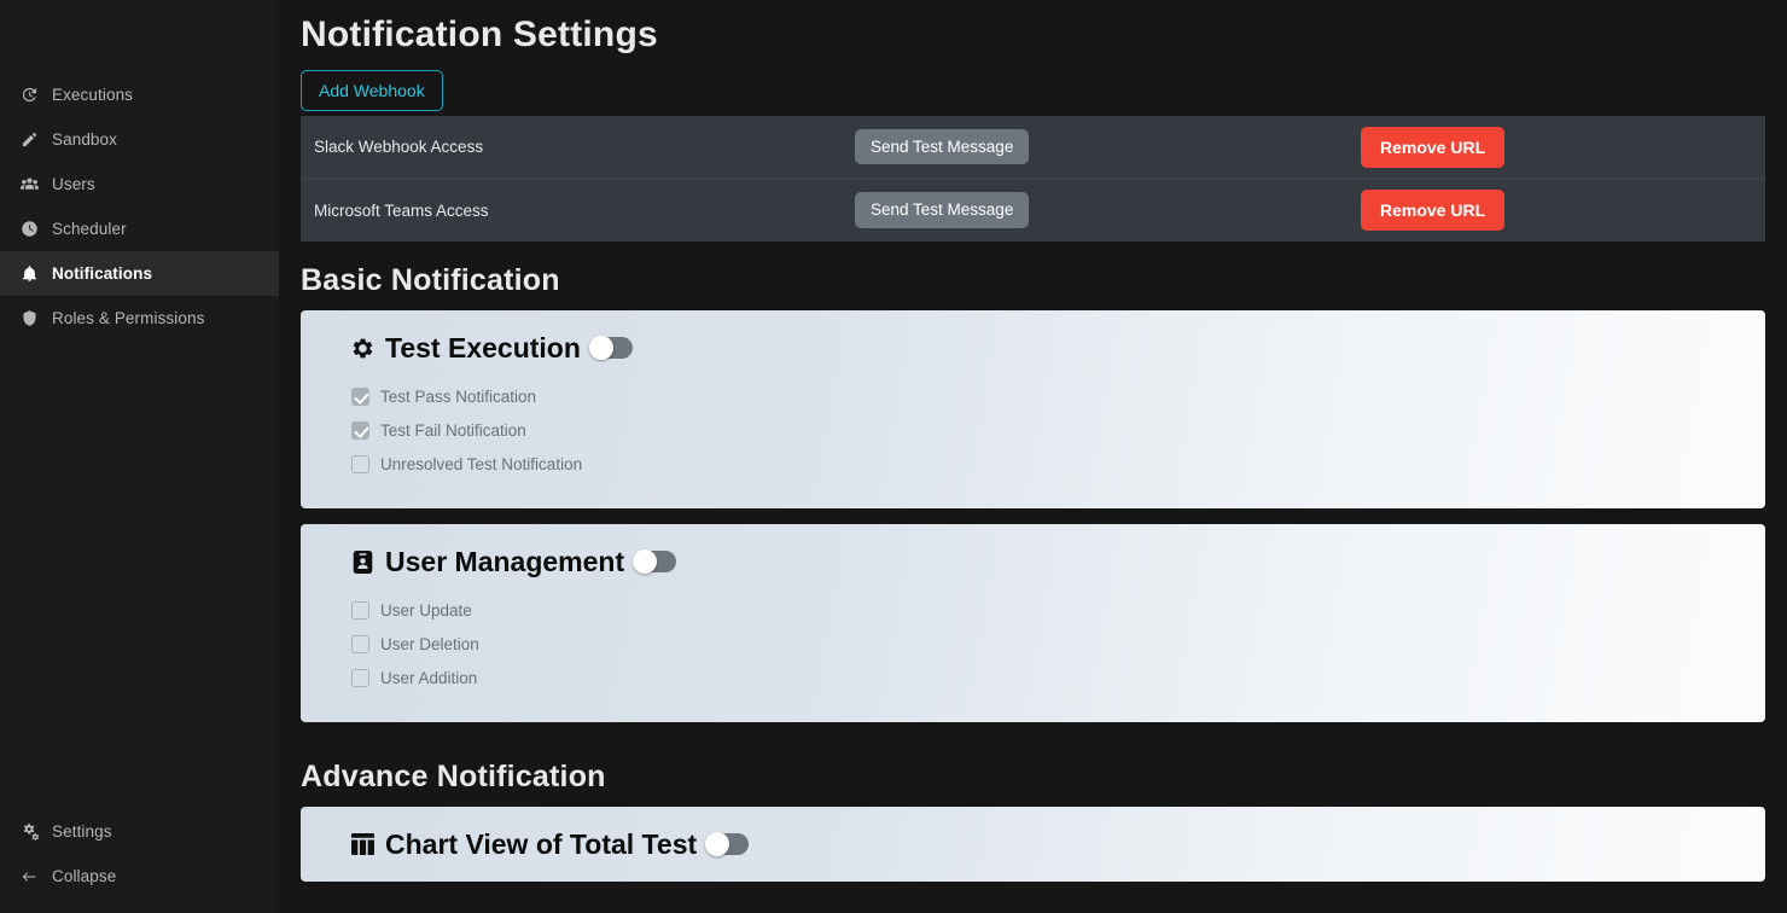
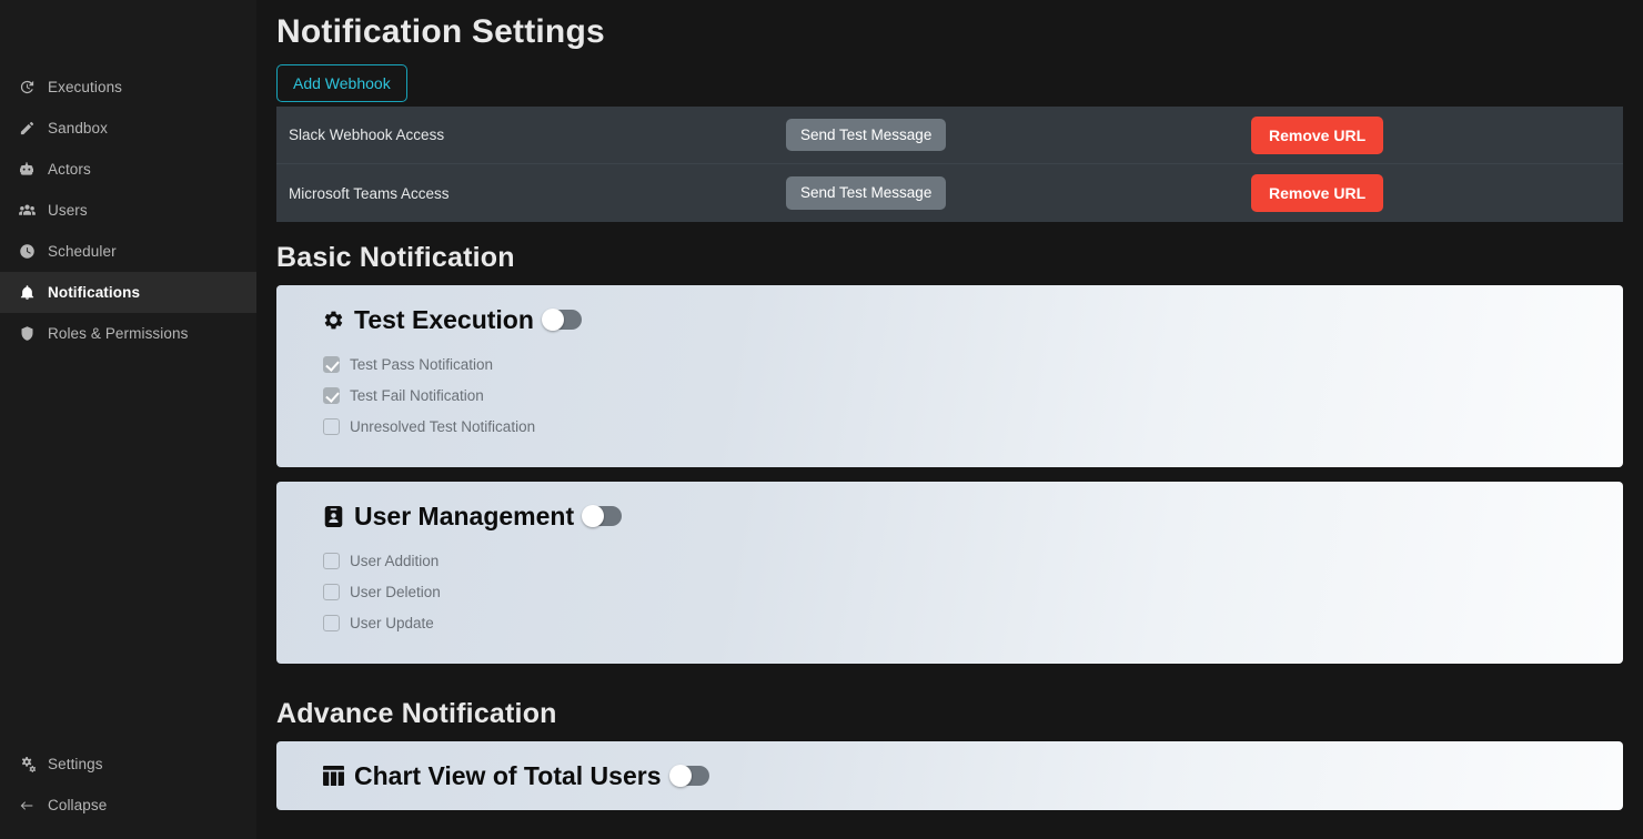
  Executions
  Sandbox
+ Actors
  Users
  Scheduler
  Notifications
  Roles & Permissions
  Settings
  Collapse
  Notification Settings
  Add Webhook
  Slack Webhook Access
  Send Test Message
  Remove URL
  Microsoft Teams Access
  Send Test Message
  Remove URL
  Basic Notification
  Test Execution
  Test Pass Notification
  Test Fail Notification
  Unresolved Test Notification
  User Management
- User Update
+ User Addition
  User Deletion
- User Addition
+ User Update
  Advance Notification
- Chart View of Total Test
+ Chart View of Total Users
